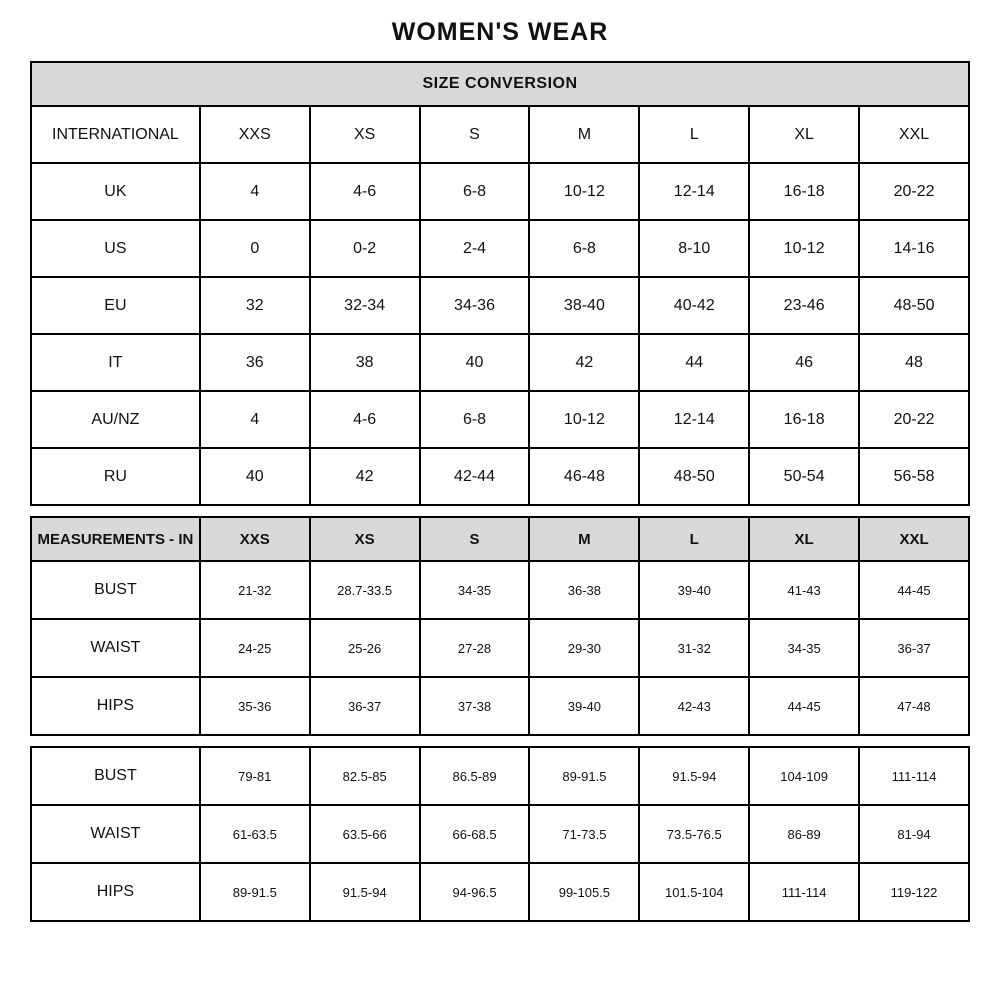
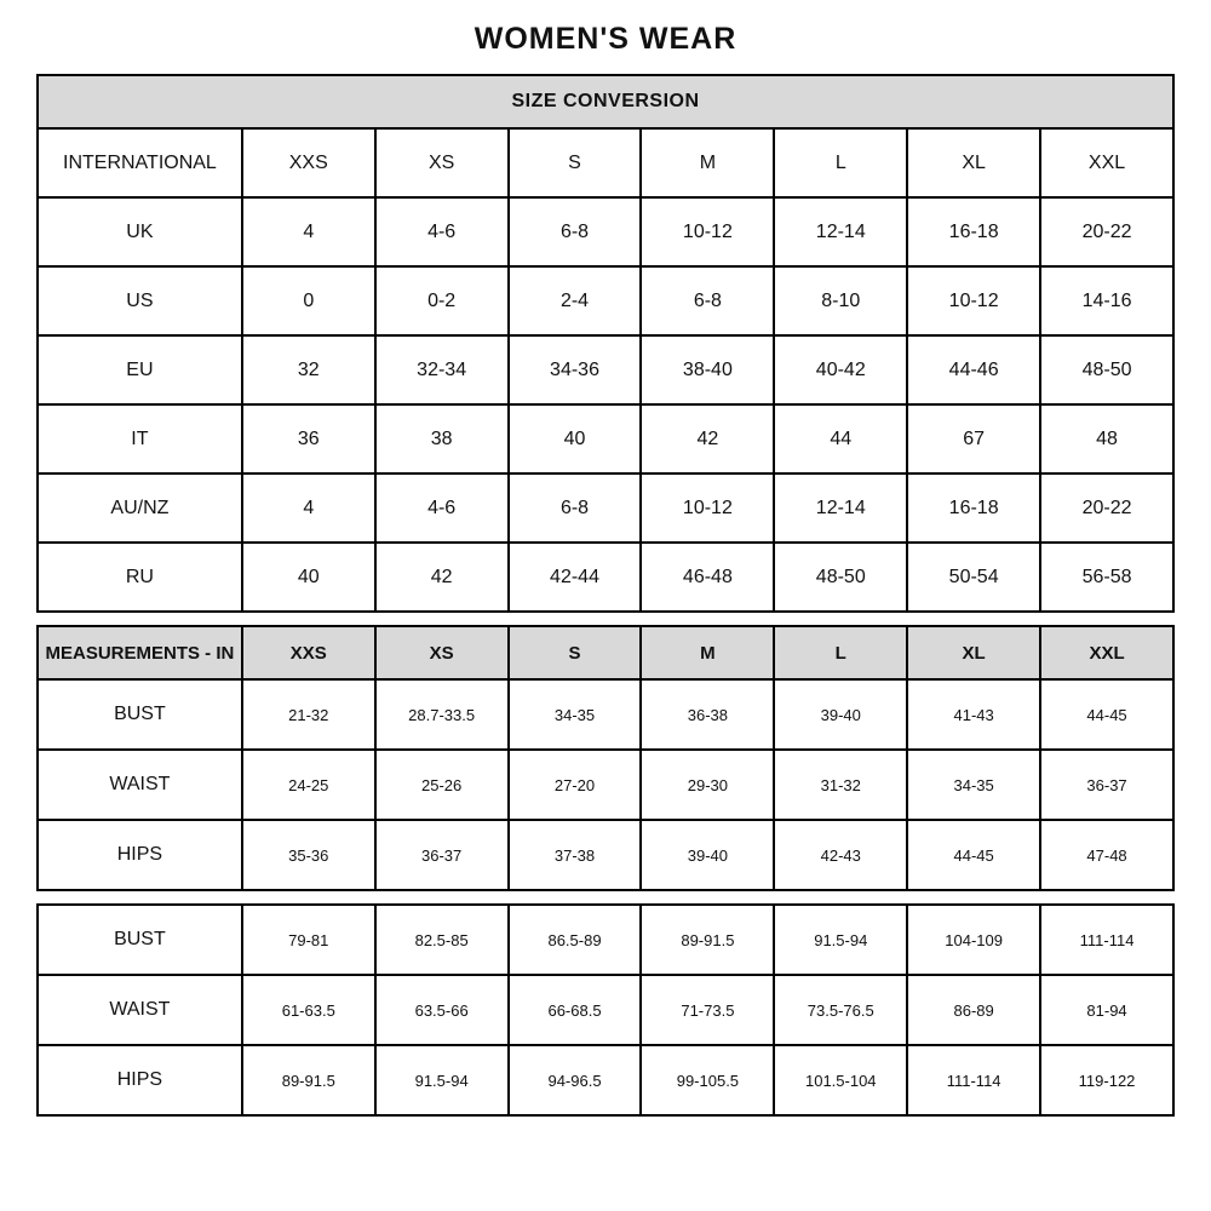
  WOMEN'S WEAR
  SIZE CONVERSION
  INTERNATIONAL	XXS	XS	S	M	L	XL	XXL
  UK	4	4-6	6-8	10-12	12-14	16-18	20-22
  US	0	0-2	2-4	6-8	8-10	10-12	14-16
- EU	32	32-34	34-36	38-40	40-42	23-46	48-50
+ EU	32	32-34	34-36	38-40	40-42	44-46	48-50
- IT	36	38	40	42	44	46	48
+ IT	36	38	40	42	44	67	48
  AU/NZ	4	4-6	6-8	10-12	12-14	16-18	20-22
  RU	40	42	42-44	46-48	48-50	50-54	56-58
  MEASUREMENTS - IN	XXS	XS	S	M	L	XL	XXL
  BUST	21-32	28.7-33.5	34-35	36-38	39-40	41-43	44-45
- WAIST	24-25	25-26	27-28	29-30	31-32	34-35	36-37
+ WAIST	24-25	25-26	27-20	29-30	31-32	34-35	36-37
  HIPS	35-36	36-37	37-38	39-40	42-43	44-45	47-48
  BUST	79-81	82.5-85	86.5-89	89-91.5	91.5-94	104-109	111-114
  WAIST	61-63.5	63.5-66	66-68.5	71-73.5	73.5-76.5	86-89	81-94
  HIPS	89-91.5	91.5-94	94-96.5	99-105.5	101.5-104	111-114	119-122
